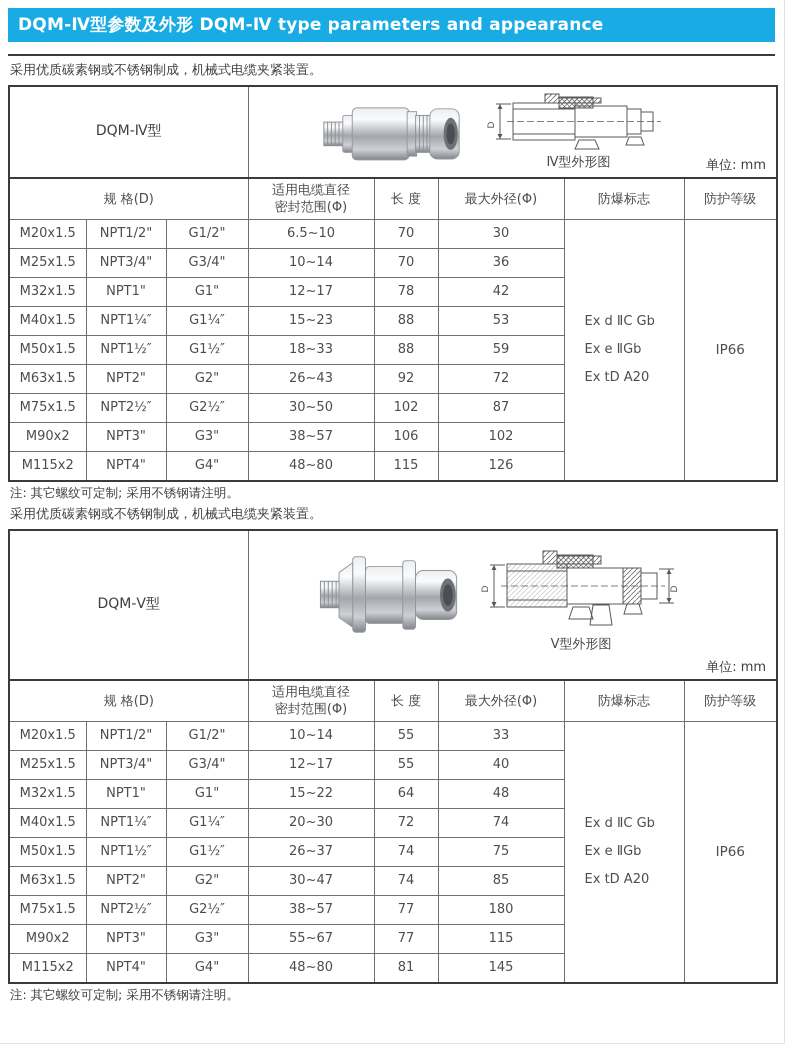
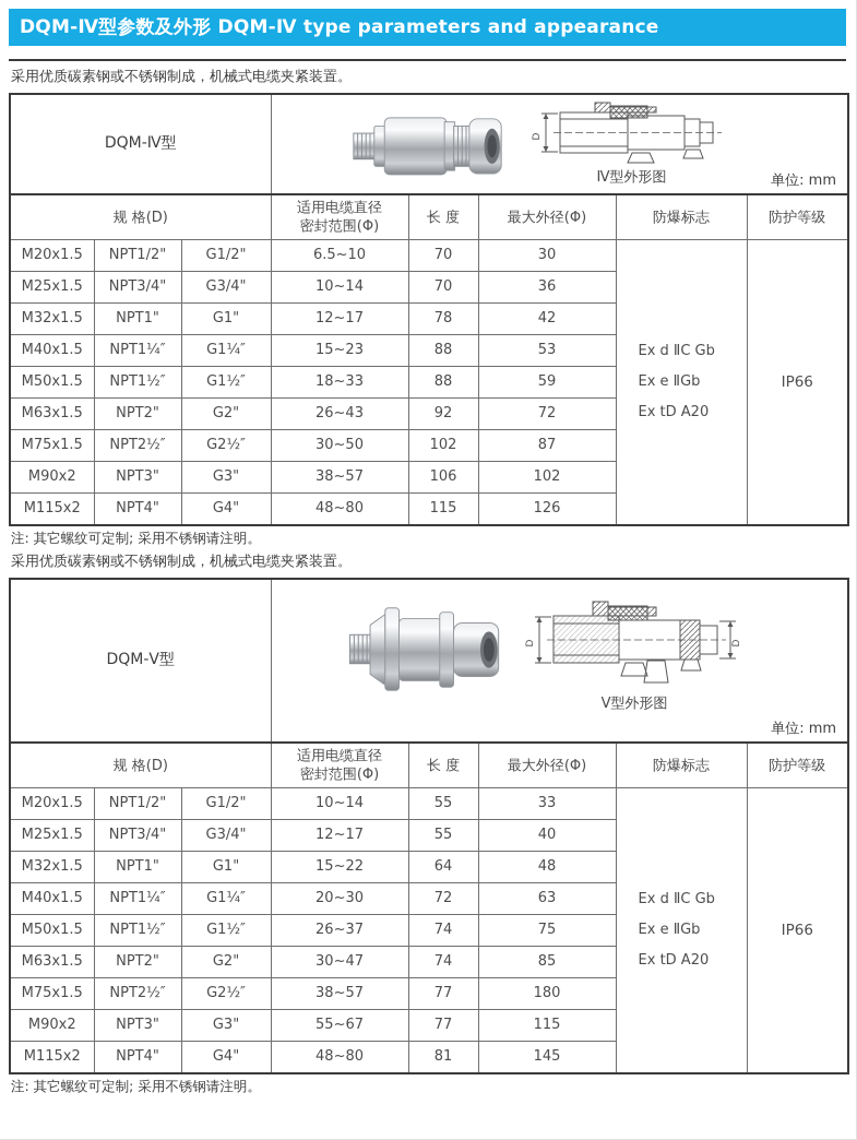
  DQM-Ⅳ型参数及外形 DQM-Ⅳ type parameters and appearance
  采用优质碳素钢或不锈钢制成，机械式电缆夹紧装置。
  DQM-Ⅳ型	Ⅳ型外形图 单位: mm
  规 格(D)	适用电缆直径密封范围(Φ)	长 度	最大外径(Φ)	防爆标志	防护等级
  M20x1.5	NPT1/2"	G1/2"	6.5~10	70	30	Ex d ⅡC GbEx e ⅡGbEx tD A20	IP66
  M25x1.5	NPT3/4"	G3/4"	10~14	70	36
  M32x1.5	NPT1"	G1"	12~17	78	42
  M40x1.5	NPT1¼″	G1¼″	15~23	88	53
  M50x1.5	NPT1½″	G1½″	18~33	88	59
  M63x1.5	NPT2"	G2"	26~43	92	72
  M75x1.5	NPT2½″	G2½″	30~50	102	87
  M90x2	NPT3"	G3"	38~57	106	102
  M115x2	NPT4"	G4"	48~80	115	126
  注: 其它螺纹可定制; 采用不锈钢请注明。
  采用优质碳素钢或不锈钢制成，机械式电缆夹紧装置。
  DQM-Ⅴ型	Ⅴ型外形图 单位: mm
  规 格(D)	适用电缆直径密封范围(Φ)	长 度	最大外径(Φ)	防爆标志	防护等级
  M20x1.5	NPT1/2"	G1/2"	10~14	55	33	Ex d ⅡC GbEx e ⅡGbEx tD A20	IP66
  M25x1.5	NPT3/4"	G3/4"	12~17	55	40
  M32x1.5	NPT1"	G1"	15~22	64	48
- M40x1.5	NPT1¼″	G1¼″	20~30	72	74
+ M40x1.5	NPT1¼″	G1¼″	20~30	72	63
  M50x1.5	NPT1½″	G1½″	26~37	74	75
  M63x1.5	NPT2"	G2"	30~47	74	85
  M75x1.5	NPT2½″	G2½″	38~57	77	180
  M90x2	NPT3"	G3"	55~67	77	115
  M115x2	NPT4"	G4"	48~80	81	145
  注: 其它螺纹可定制; 采用不锈钢请注明。
